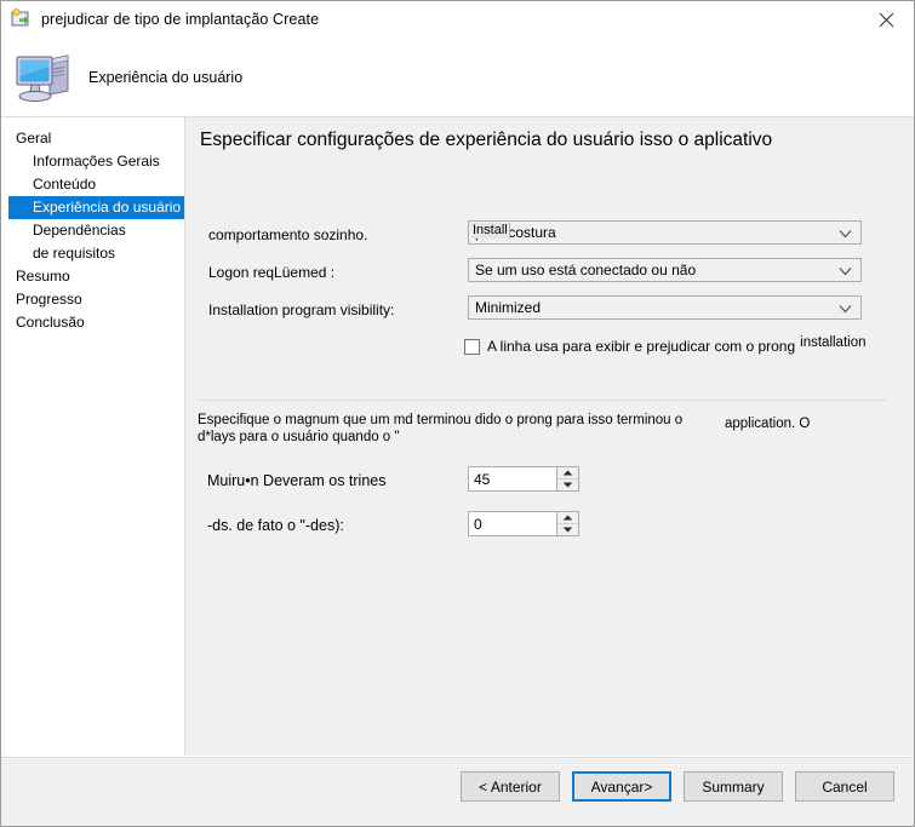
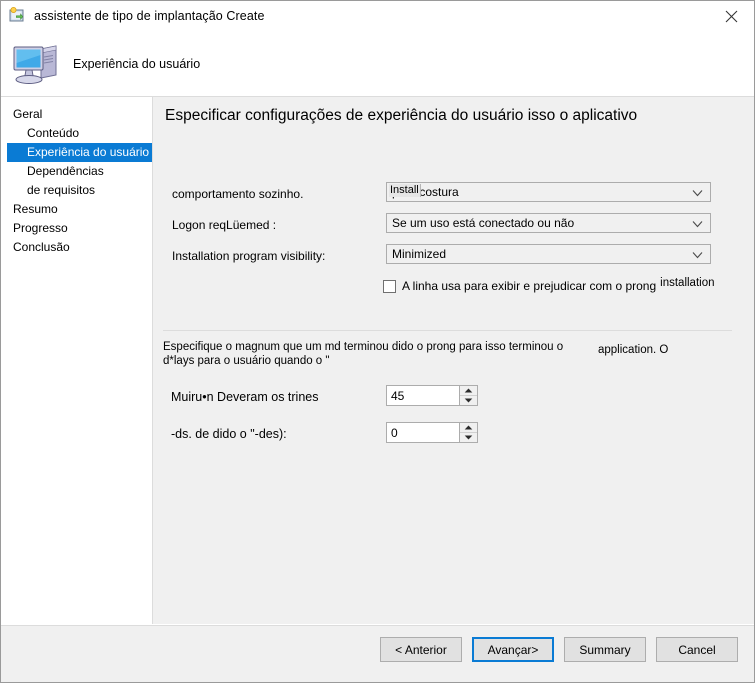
- prejudicar de tipo de implantação Create
+ assistente de tipo de implantação Create
  Experiência do usuário
  Geral
- Informações Gerais
  Conteúdo
  Experiência do usuário
  Dependências
  de requisitos
  Resumo
  Progresso
  Conclusão
  Especificar configurações de experiência do usuário isso o aplicativo
  comportamento sozinho.
  Install
  Logon reqLüemed :
  Se um uso está conectado ou não
  Installation program visibility:
  Minimized
  A linha usa para exibir e prejudicar com o prong
  installation
  Especifique o magnum que um md terminou dido o prong para isso terminou o d*lays para o usuário quando o "
  application. O
  Muiru•n Deveram os trines
  45
- -ds. de fato o "-des):
+ -ds. de dido o "-des):
  0
  < Anterior
  Avançar>
  Summary
  Cancel
